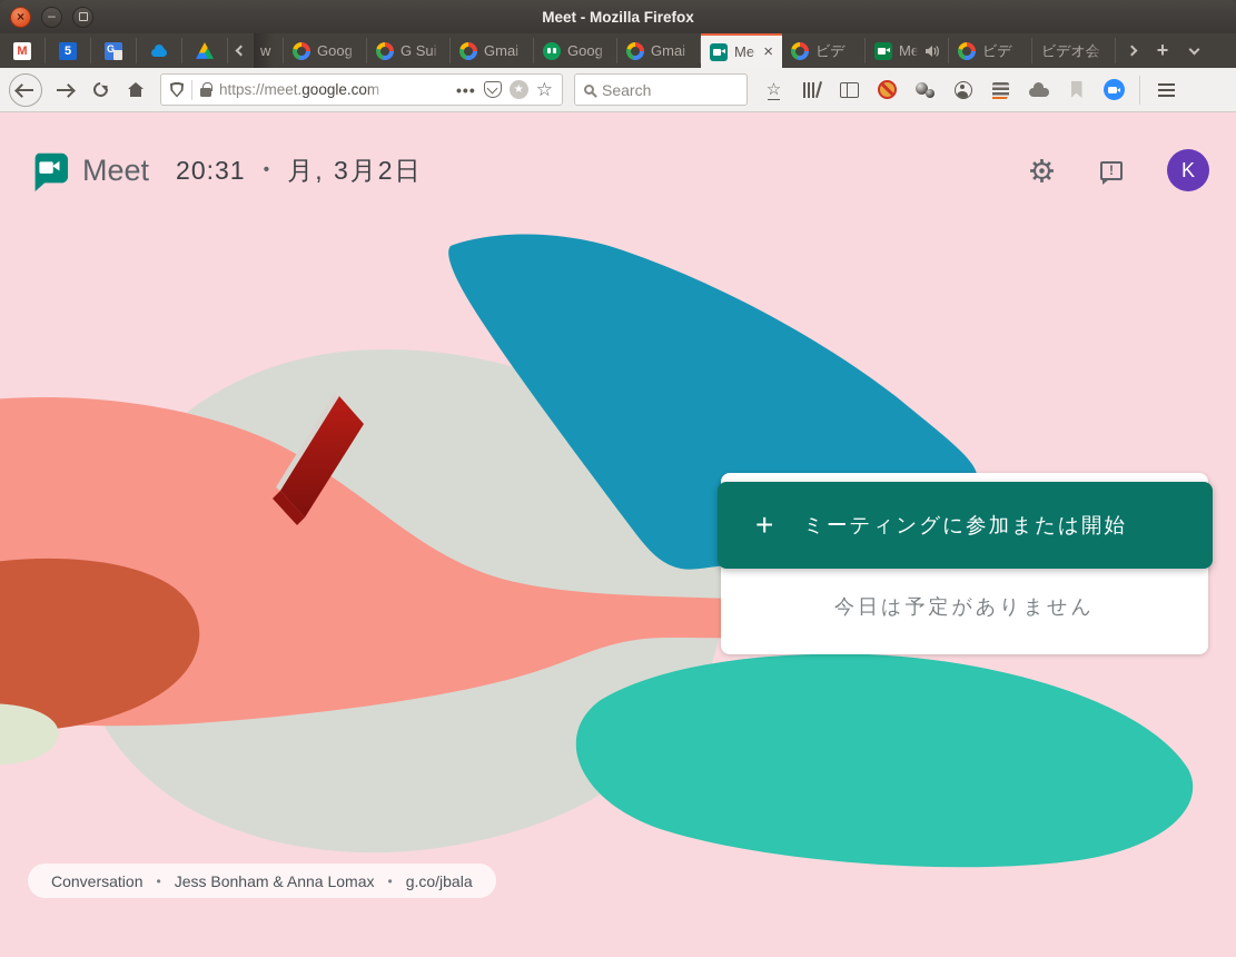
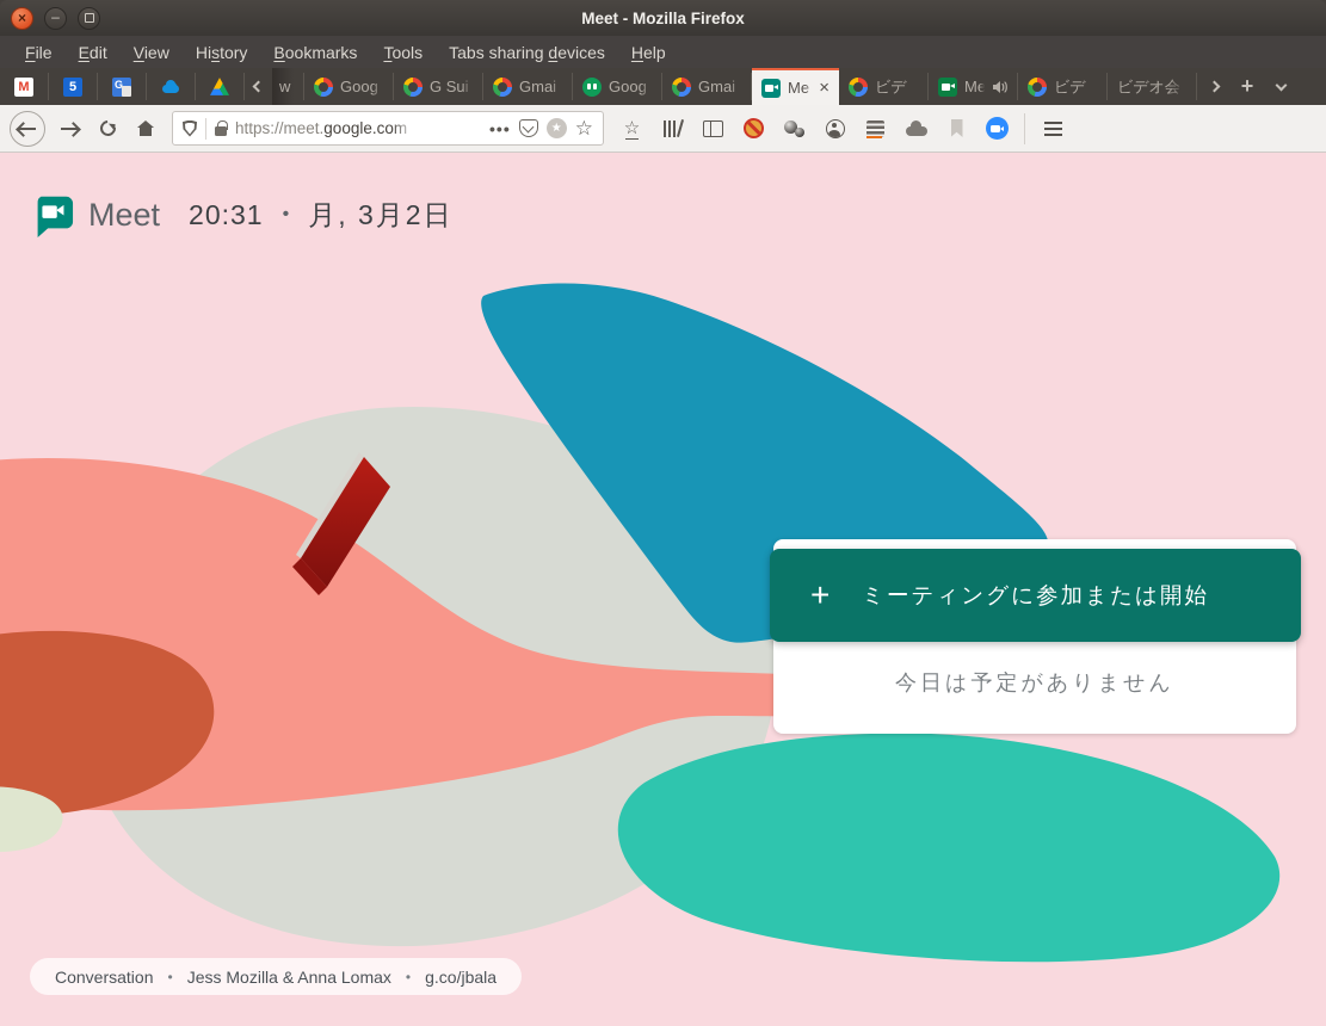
  Meet - Mozilla Firefox
+ File
+ Edit
+ View
+ History
+ Bookmarks
+ Tools
+ Tabs sharing devices
+ Help
  5
  w
  Goog
  G Sui
  Gmai
  Goog
  Gmai
  Me
  ビデ
  Me
  ビデ
  ビデオ会
  https://meet.google.com
- Search
  Meet
  20:31
  •
  月, 3月2日
- K
  今日は予定がありません
  +
  ミーティングに参加または開始
  Conversation
  •
- Jess Bonham & Anna Lomax
+ Jess Mozilla & Anna Lomax
  •
  g.co/jbala
